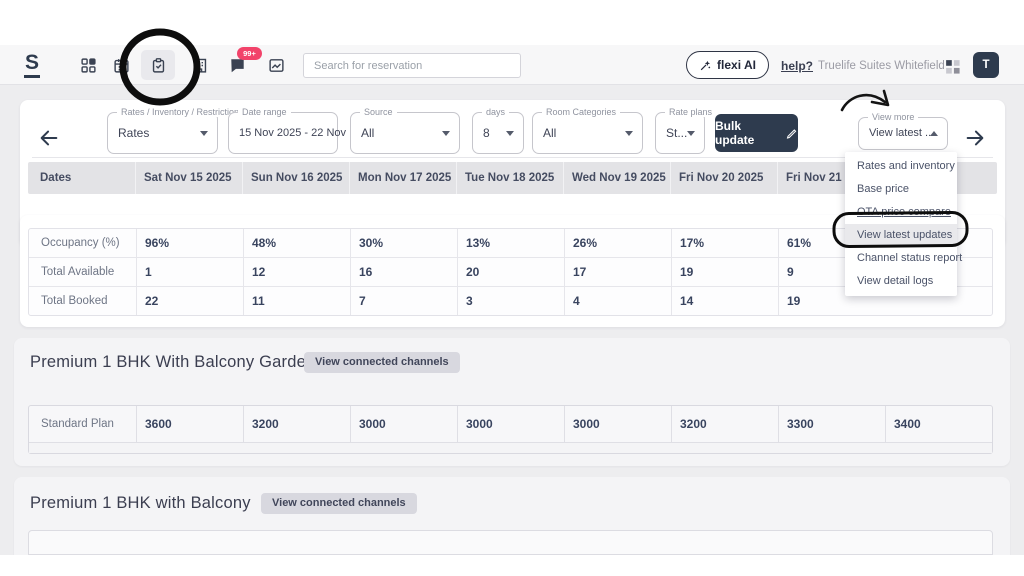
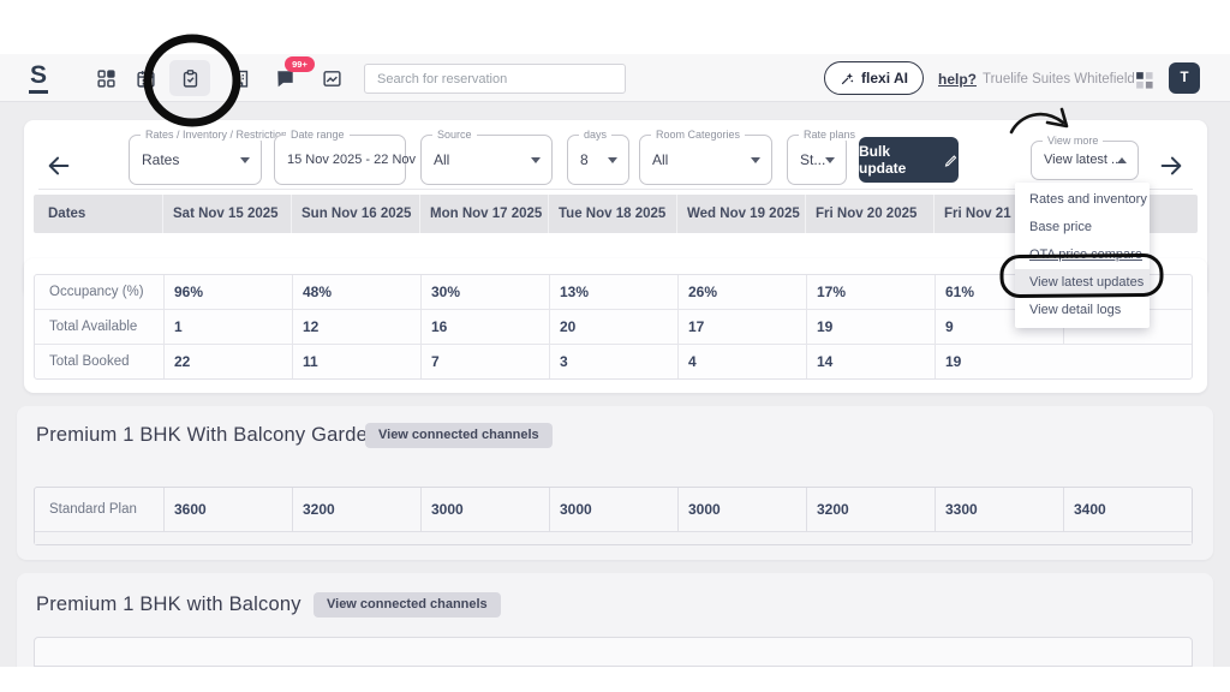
  S
  99+
  Search for reservation
  flexi AI
  help?
  Truelife Suites Whitefield
  T
  Rates / Inventory / Restricti
  Rates
  Date range
  15 Nov 2025 - 22 Nov
  Source
  All
  days
  8
  Room Categories
  All
  Rate plans
  St...
  Bulk update
  View more
  View latest ...
  Dates
  Sat Nov 15 2025
  Sun Nov 16 2025
  Mon Nov 17 2025
  Tue Nov 18 2025
  Wed Nov 19 2025
  Fri Nov 20 2025
  Occupancy (%)
  96%
  48%
  30%
  13%
  26%
  17%
  61%
  Total Available
  1
  12
  16
  20
  17
  19
  9
  Total Booked
  22
  11
  7
  3
  4
  14
  19
  Premium 1 BHK With Balcony Garde
  View connected channels
  Standard Plan
  3600
  3200
  3000
  3000
  3000
  3200
  3300
  3400
  Premium 1 BHK with Balcony
  View connected channels
  Rates and inventory
  Base price
  View latest updates
- Channel status report
  View detail logs
